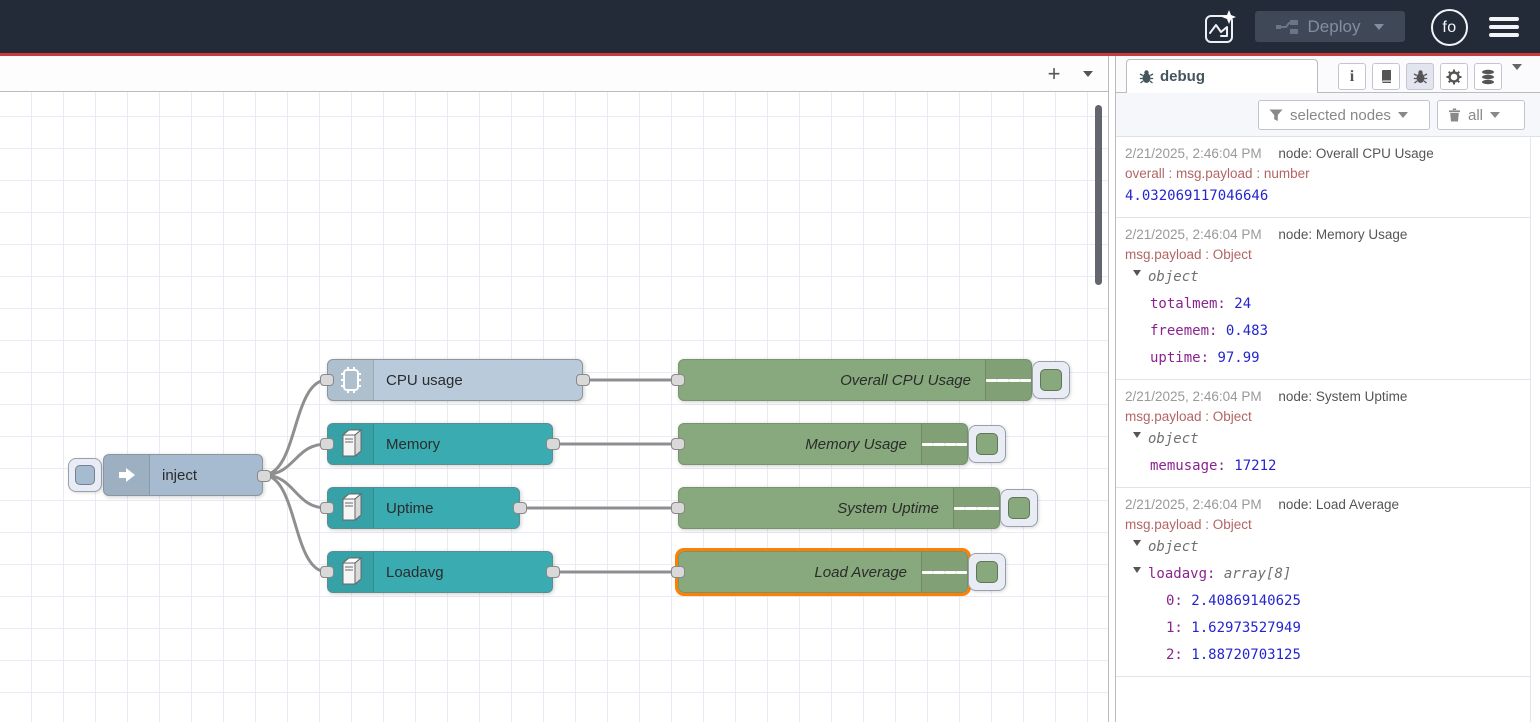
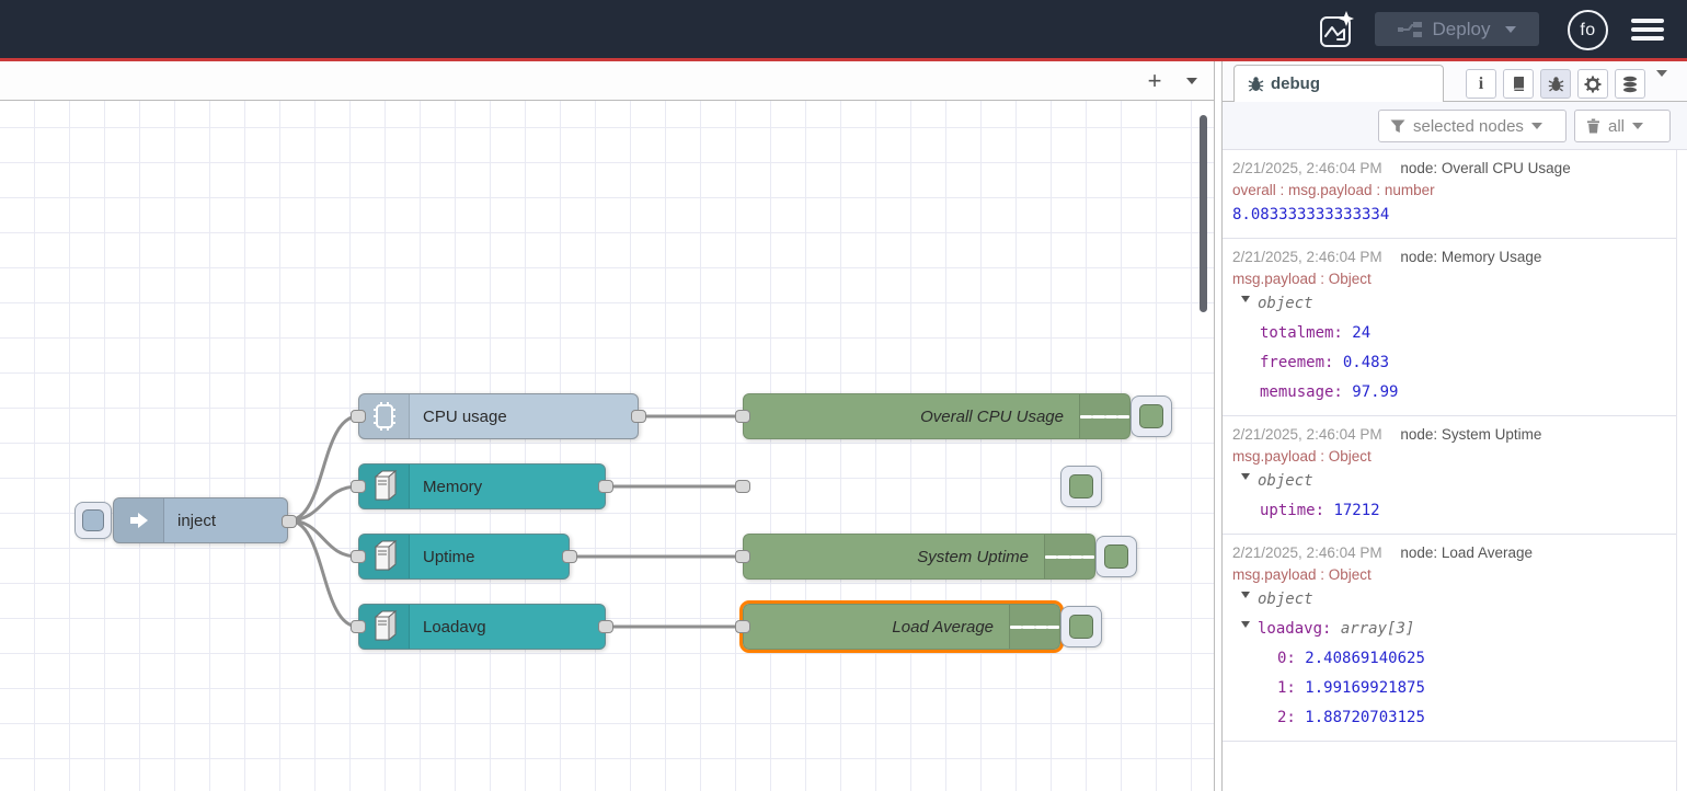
  Deploy
  fo
  +
  inject
  CPU usage
  Memory
  Uptime
  Loadavg
  Overall CPU Usage
- Memory Usage
  System Uptime
  Load Average
  debug
  i
  selected nodes
  all
  2/21/2025, 2:46:04 PM node: Overall CPU Usage
  overall : msg.payload : number
- 4.032069117046646
+ 8.083333333333334
  2/21/2025, 2:46:04 PM node: Memory Usage
  msg.payload : Object
  object
  totalmem: 24
  freemem: 0.483
- uptime: 97.99
+ memusage: 97.99
  2/21/2025, 2:46:04 PM node: System Uptime
  msg.payload : Object
  object
- memusage: 17212
+ uptime: 17212
  2/21/2025, 2:46:04 PM node: Load Average
  msg.payload : Object
  object
- loadavg: array[8]
+ loadavg: array[3]
  0: 2.40869140625
- 1: 1.62973527949
+ 1: 1.99169921875
  2: 1.88720703125
